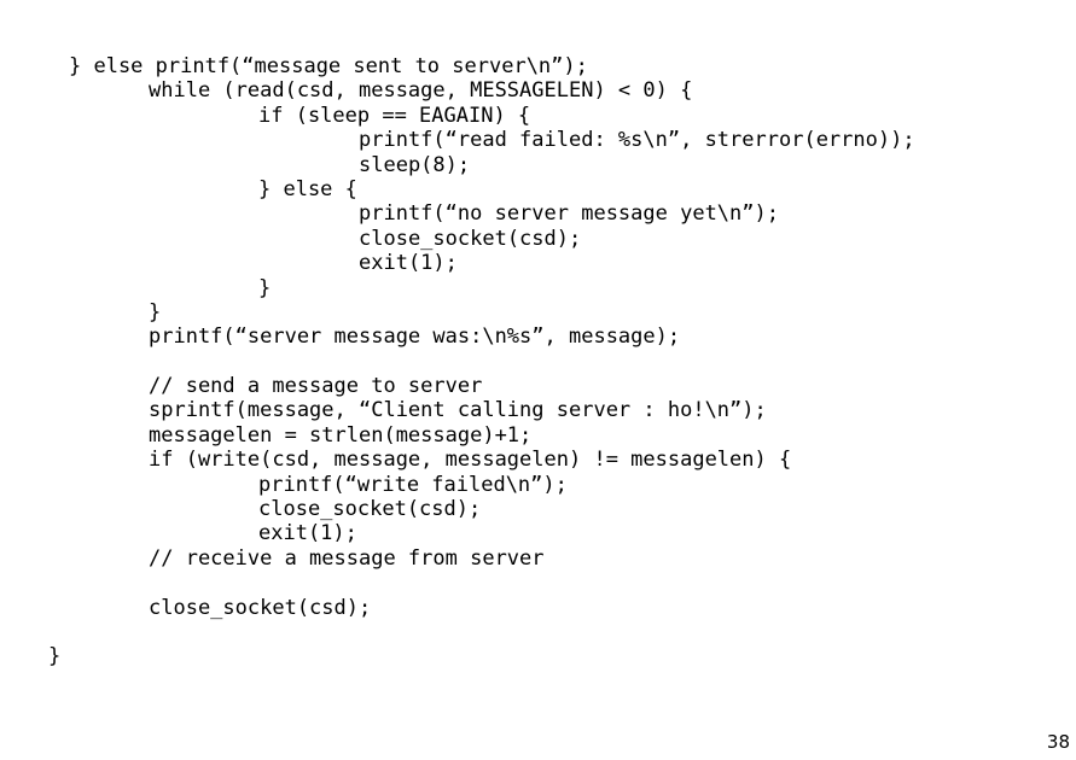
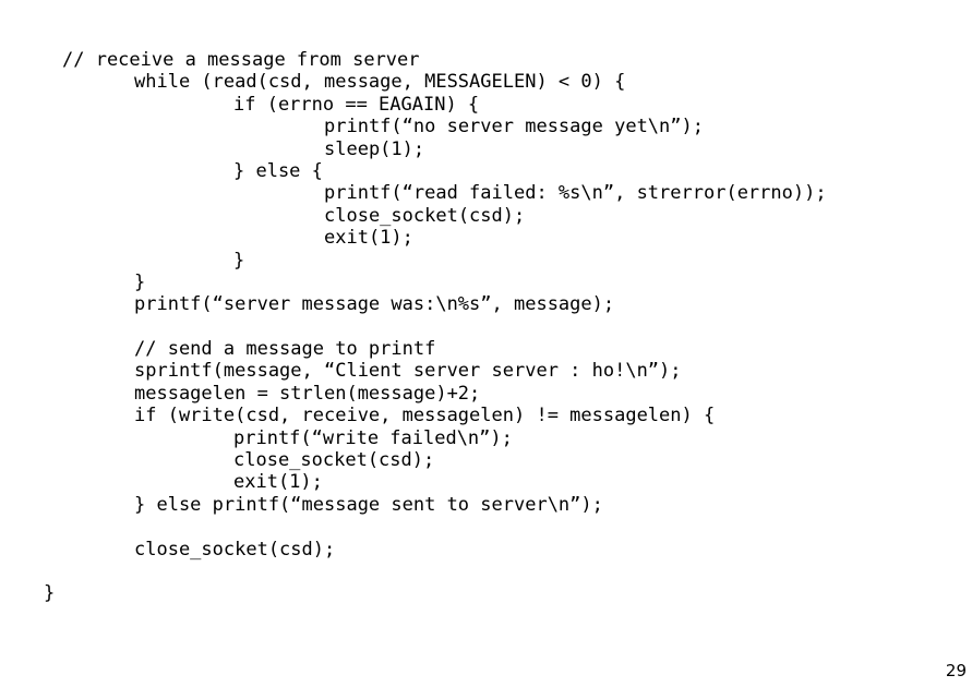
- } else printf(“message sent to server\n”);
+ // receive a message from server
  while (read(csd, message, MESSAGELEN) < 0) {
- if (sleep == EAGAIN) {
+ if (errno == EAGAIN) {
- printf(“read failed: %s\n”, strerror(errno));
+ printf(“no server message yet\n”);
- sleep(8);
+ sleep(1);
  } else {
- printf(“no server message yet\n”);
+ printf(“read failed: %s\n”, strerror(errno));
  close_socket(csd);
  exit(1);
  }
  }
  printf(“server message was:\n%s”, message);
- // send a message to server
+ // send a message to printf
- sprintf(message, “Client calling server : ho!\n”);
+ sprintf(message, “Client server server : ho!\n”);
- messagelen = strlen(message)+1;
+ messagelen = strlen(message)+2;
- if (write(csd, message, messagelen) != messagelen) {
+ if (write(csd, receive, messagelen) != messagelen) {
  printf(“write failed\n”);
  close_socket(csd);
  exit(1);
- // receive a message from server
+ } else printf(“message sent to server\n”);
  close_socket(csd);
  }
- 38
+ 29
